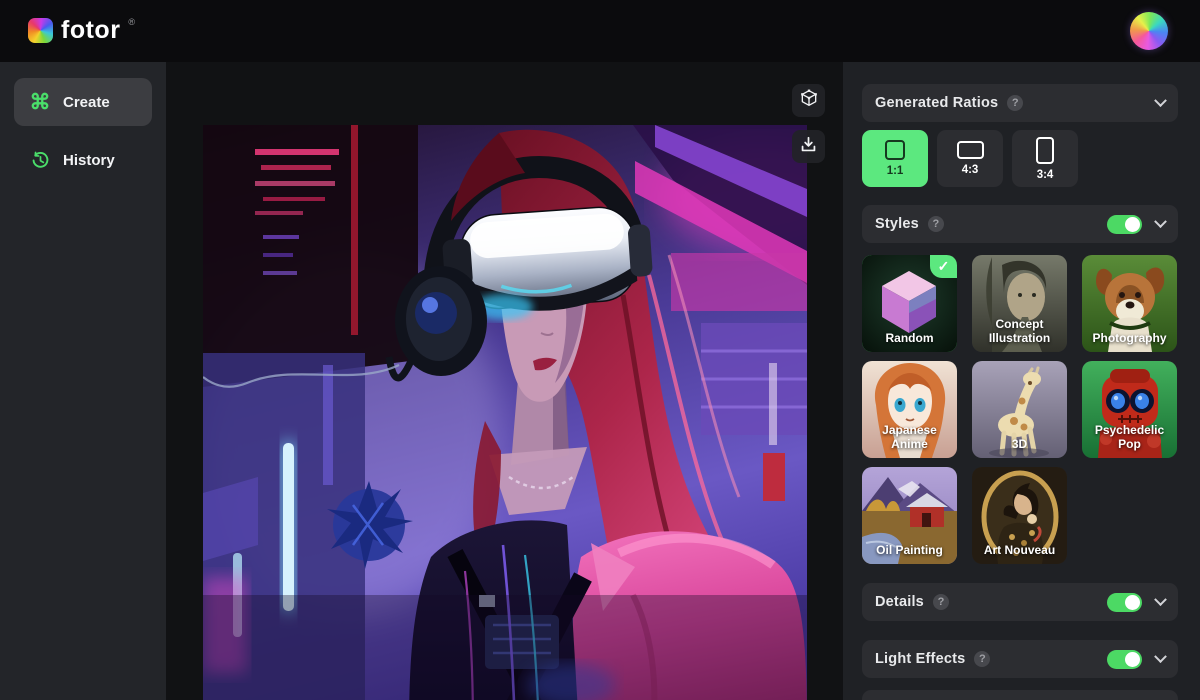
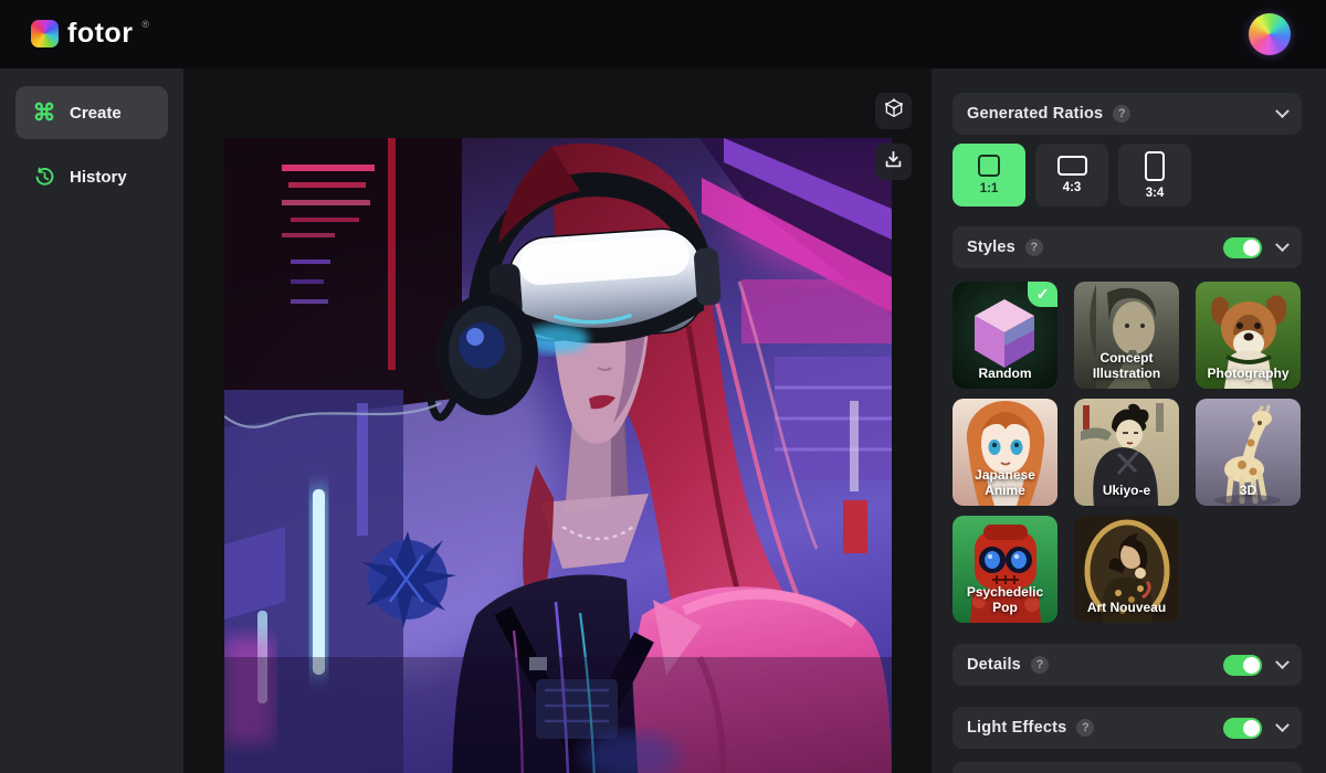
  fotor
  ®
  ⌘
  Create
  History
  Generated Ratios
  ?
  1:1
  4:3
  3:4
  Styles
  ?
  Random
  ✓
  Concept Illustration
  Photography
  Japanese Anime
+ Ukiyo-e
  3D
  Psychedelic Pop
- Oil Painting
  Art Nouveau
  Details
  ?
  Light Effects
  ?
